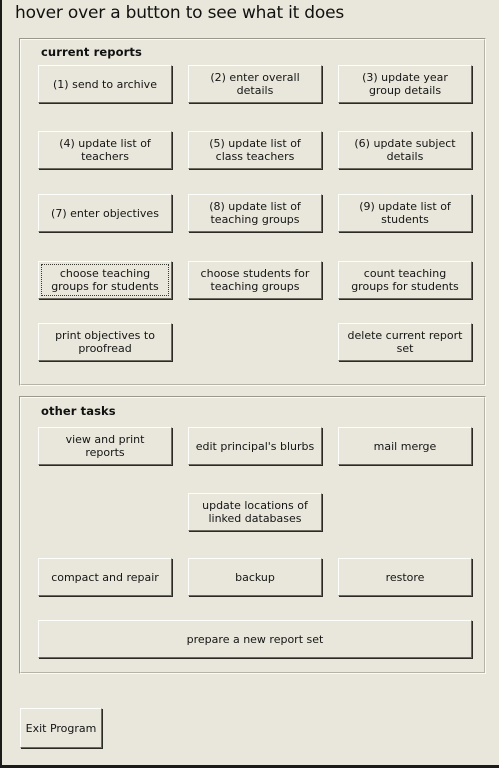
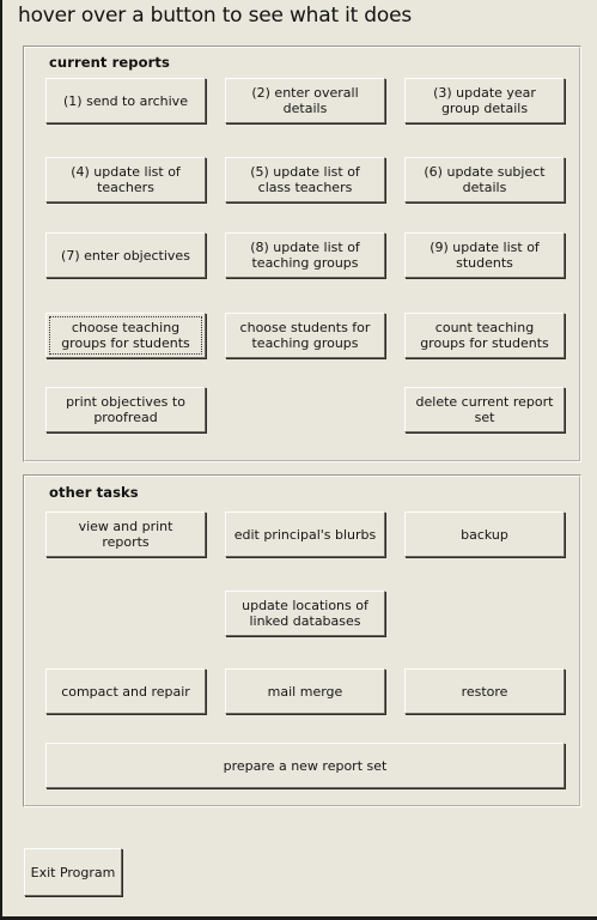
  hover over a button to see what it does
  current reports
  (1) send to archive
  (2) enter overall
  details
  (3) update year
  group details
  (4) update list of
  teachers
  (5) update list of
  class teachers
  (6) update subject
  details
  (7) enter objectives
  (8) update list of
  teaching groups
  (9) update list of
  students
  choose teaching
  groups for students
  choose students for
  teaching groups
  count teaching
  groups for students
  print objectives to
  proofread
  delete current report
  set
  other tasks
  view and print
  reports
  edit principal's blurbs
- mail merge
+ backup
  update locations of
  linked databases
  compact and repair
- backup
+ mail merge
  restore
  prepare a new report set
  Exit Program
